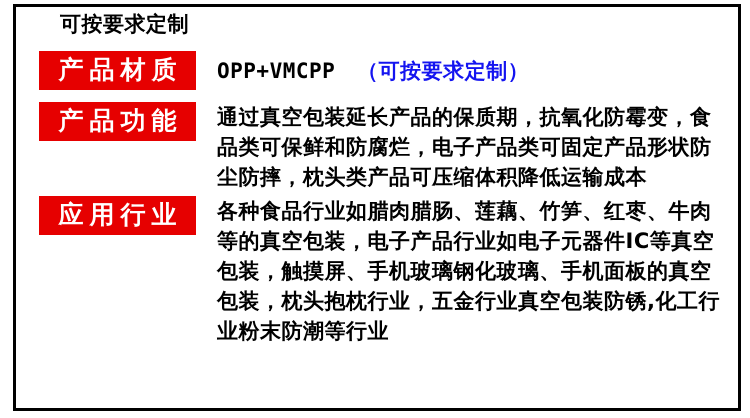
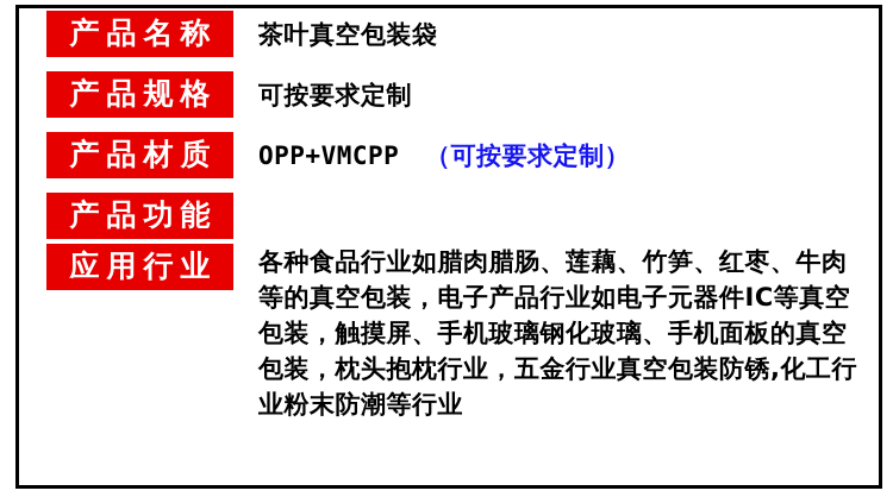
+ 产品名称
+ 茶叶真空包装袋
+ 产品规格
  可按要求定制
  产品材质
  OPP+VMCPP （可按要求定制）
  产品功能
- 通过真空包装延长产品的保质期，抗氧化防霉变，食品类可保鲜和防腐烂，电子产品类可固定产品形状防尘防摔，枕头类产品可压缩体积降低运输成本
  应用行业
  各种食品行业如腊肉腊肠、莲藕、竹笋、红枣、牛肉等的真空包装，电子产品行业如电子元器件IC等真空包装，触摸屏、手机玻璃钢化玻璃、手机面板的真空包装，枕头抱枕行业，五金行业真空包装防锈,化工行业粉末防潮等行业
